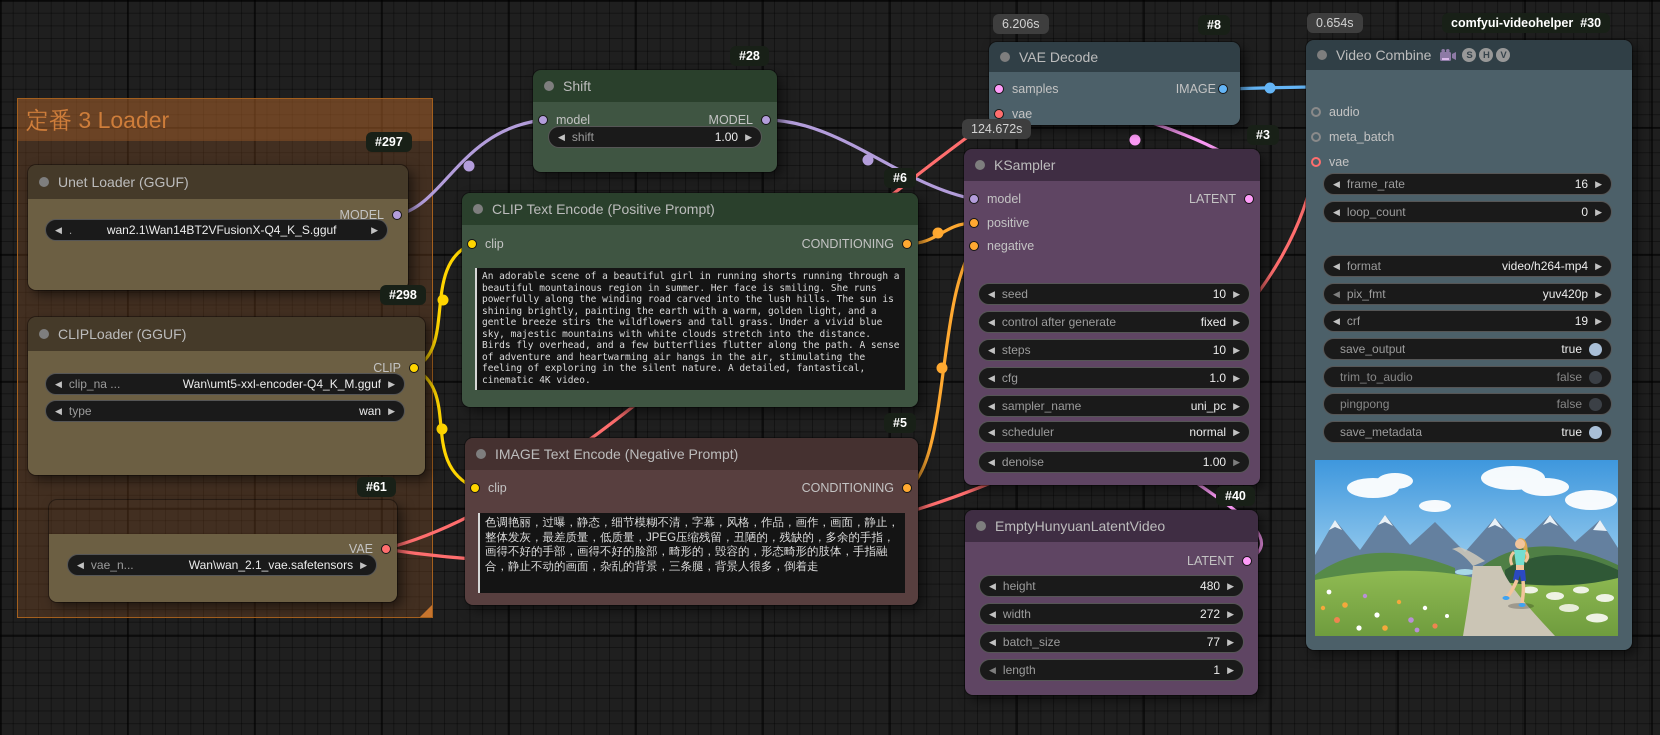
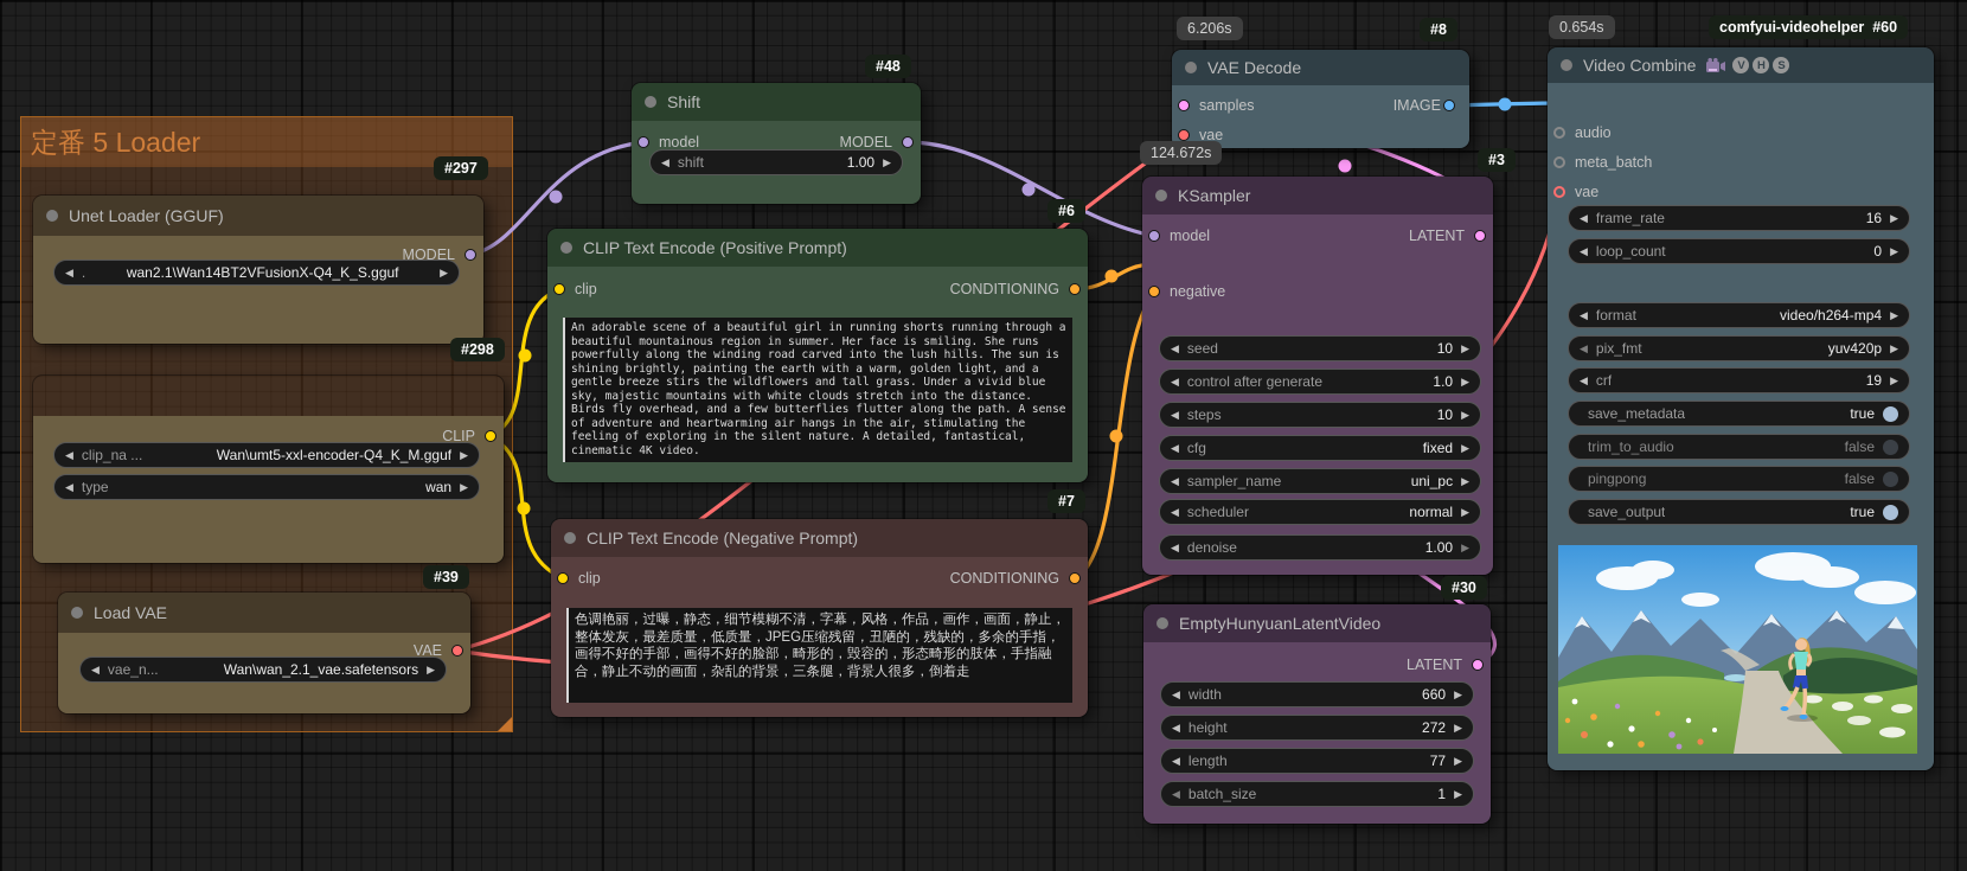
- 定番 3 Loader
+ 定番 5 Loader
  Unet Loader (GGUF)
  MODEL
  ◀
  .
  wan2.1\Wan14BT2VFusionX-Q4_K_S.gguf
  ▶
- CLIPLoader (GGUF)
  CLIP
  ◀
  clip_na ...
  Wan\umt5-xxl-encoder-Q4_K_M.gguf
  ▶
  ◀
  type
  wan
  ▶
+ Load VAE
  VAE
  ◀
  vae_n...
  Wan\wan_2.1_vae.safetensors
  ▶
  Shift
  model
  MODEL
  ◀
  shift
  1.00
  ▶
  CLIP Text Encode (Positive Prompt)
  clip
  CONDITIONING
  An adorable scene of a beautiful girl in running shorts running through a beautiful mountainous region in summer. Her face is smiling. She runs powerfully along the winding road carved into the lush hills. The sun is shining brightly, painting the earth with a warm, golden light, and a gentle breeze stirs the wildflowers and tall grass. Under a vivid blue sky, majestic mountains with white clouds stretch into the distance. Birds fly overhead, and a few butterflies flutter along the path. A sense of adventure and heartwarming air hangs in the air, stimulating the feeling of exploring in the silent nature. A detailed, fantastical, cinematic 4K video.
- IMAGE Text Encode (Negative Prompt)
+ CLIP Text Encode (Negative Prompt)
  clip
  CONDITIONING
  色调艳丽，过曝，静态，细节模糊不清，字幕，风格，作品，画作，画面，静止，整体发灰，最差质量，低质量，JPEG压缩残留，丑陋的，残缺的，多余的手指，画得不好的手部，画得不好的脸部，畸形的，毁容的，形态畸形的肢体，手指融合，静止不动的画面，杂乱的背景，三条腿，背景人很多，倒着走
  VAE Decode
  samples
  IMAGE
  vae
  KSampler
  model
  LATENT
- positive
  negative
  ◀
  seed
  10
  ▶
  ◀
  control after generate
- fixed
+ 1.0
  ▶
  ◀
  steps
  10
  ▶
  ◀
  cfg
- 1.0
+ fixed
  ▶
  ◀
  sampler_name
  uni_pc
  ▶
  ◀
  scheduler
  normal
  ▶
  ◀
  denoise
  1.00
  ▶
  EmptyHunyuanLatentVideo
  LATENT
  ◀
- height
+ width
- 480
+ 660
  ▶
  ◀
- width
+ height
  272
  ▶
  ◀
- batch_size
+ length
  77
  ▶
  ◀
- length
+ batch_size
  1
  ▶
  Video Combine
- S
+ V
  H
- V
+ S
  audio
  meta_batch
  vae
  ◀
  frame_rate
  16
  ▶
  ◀
  loop_count
  0
  ▶
  ◀
  format
  video/h264-mp4
  ▶
  ◀
  pix_fmt
  yuv420p
  ▶
  ◀
  crf
  19
  ▶
- save_output
+ save_metadata
  true
  trim_to_audio
  false
  pingpong
  false
- save_metadata
+ save_output
  true
  #297
  #298
- #61
+ #39
- #28
+ #48
  #6
- #5
+ #7
  6.206s
  #8
  124.672s
  #3
- #40
+ #30
  0.654s
- comfyui-videohelper #30
+ comfyui-videohelper #60
